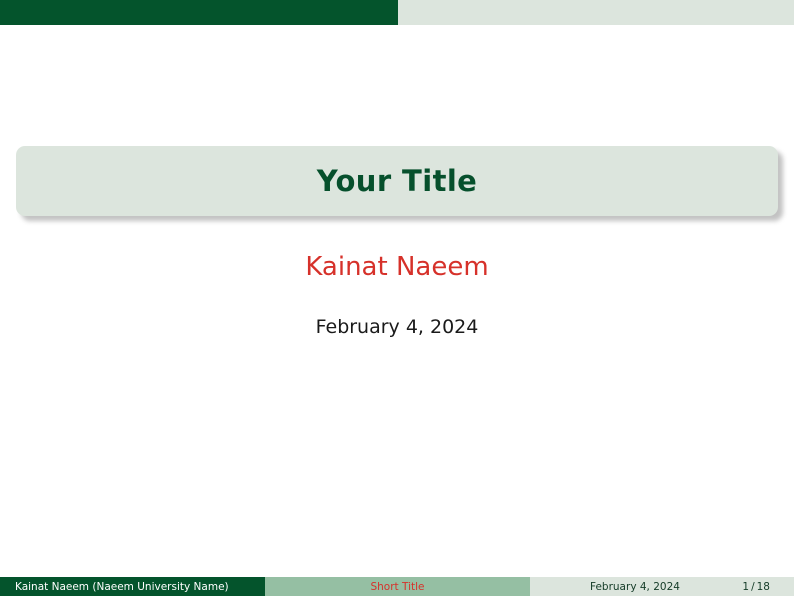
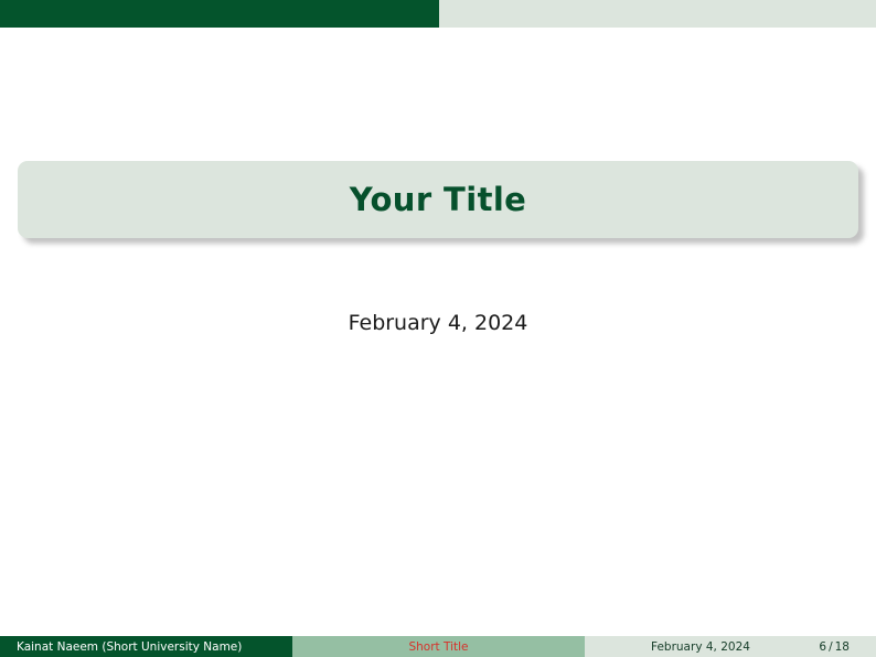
  Your Title
- Kainat Naeem
  February 4, 2024
- Kainat Naeem (Naeem University Name)
+ Kainat Naeem (Short University Name)
  Short Title
  February 4, 2024
- 1 / 18
+ 6 / 18
